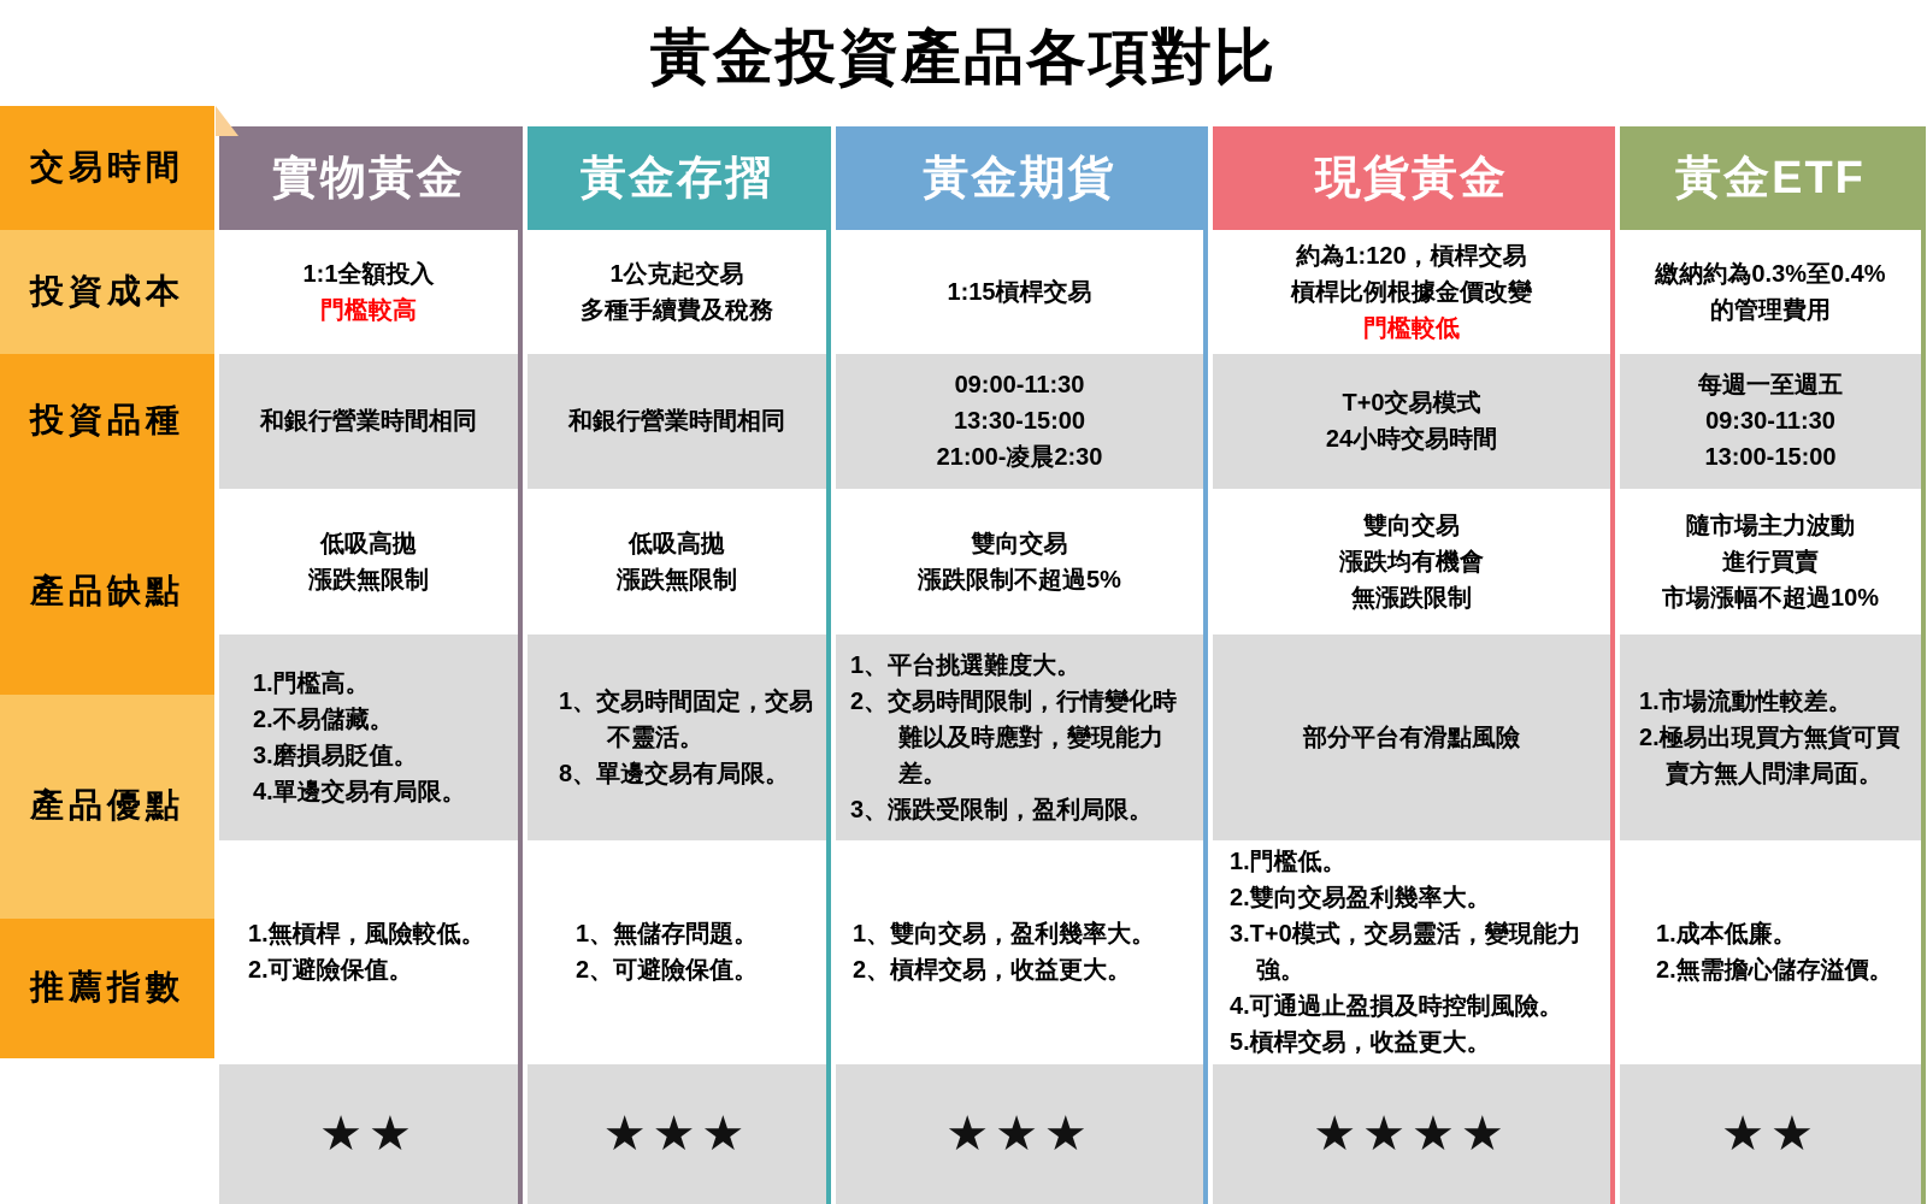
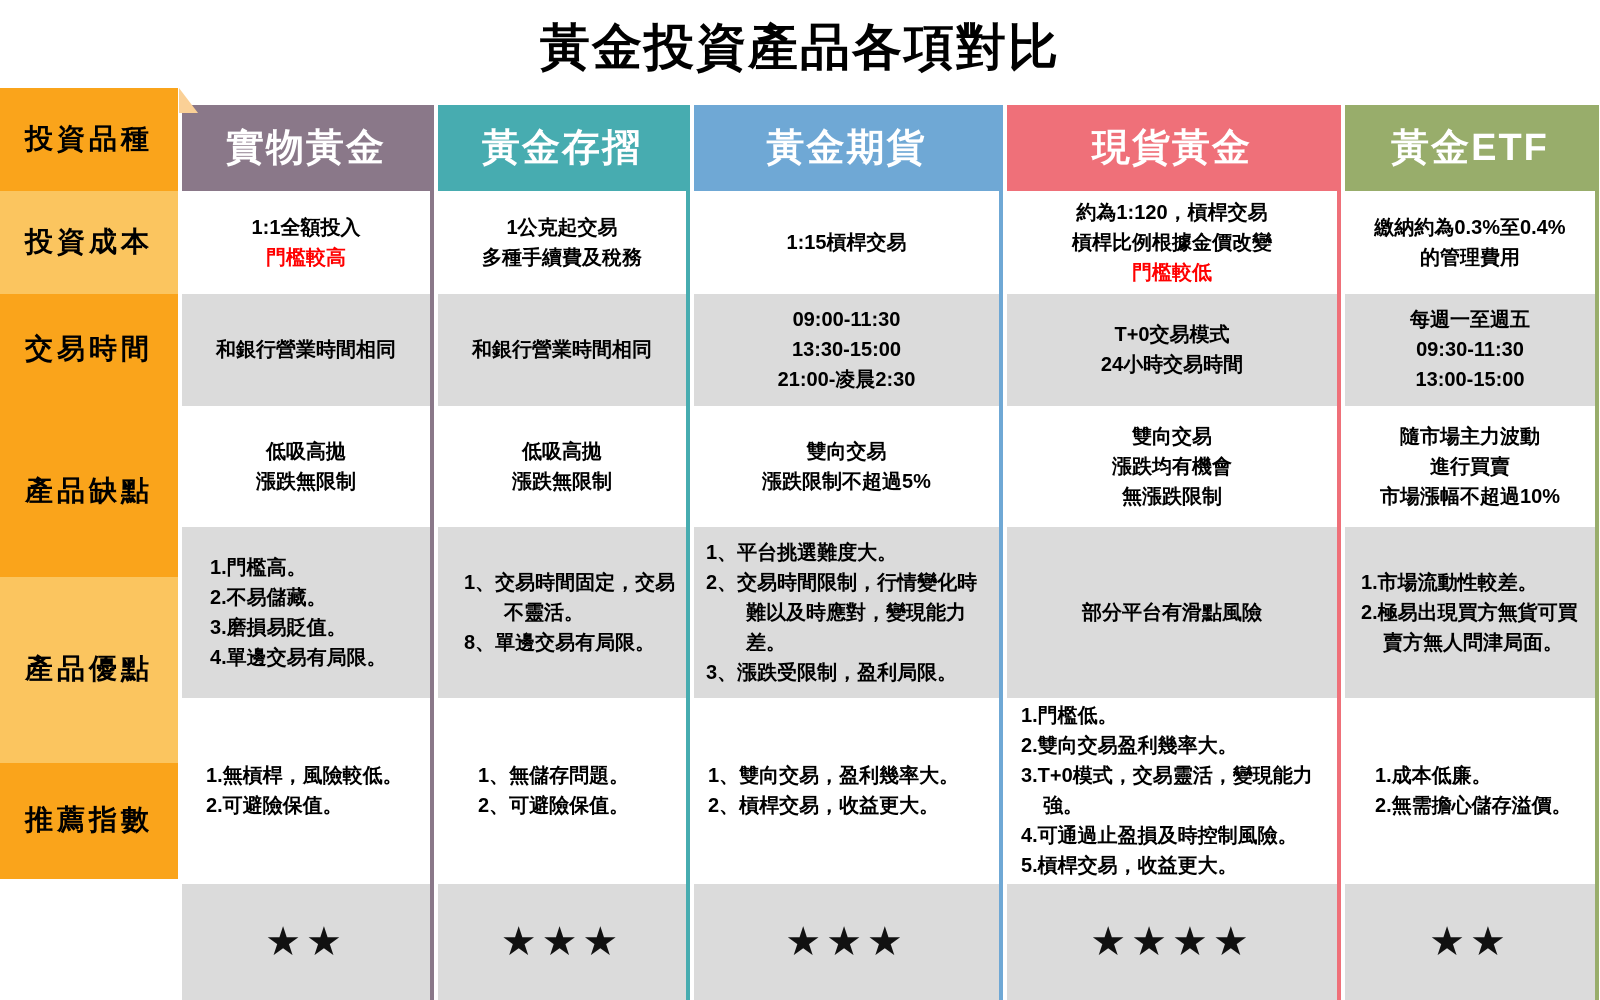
  黃金投資產品各項對比
- 交易時間
+ 投資品種
  投資成本
- 投資品種
+ 交易時間
  產品缺點
  產品優點
  推薦指數
  實物黃金
  1:1全額投入
  門檻較高
  和銀行營業時間相同
  低吸高拋
  漲跌無限制
  1.門檻高。
  2.不易儲藏。
  3.磨損易貶值。
  4.單邊交易有局限。
  1.無槓桿，風險較低。
  2.可避險保值。
  ★★
  黃金存摺
  1公克起交易
  多種手續費及稅務
  和銀行營業時間相同
  低吸高拋
  漲跌無限制
  1、交易時間固定，交易不靈活。
  8、單邊交易有局限。
  1、無儲存問題。
  2、可避險保值。
  ★★★
  黃金期貨
  1:15槓桿交易
  09:00-11:30
  13:30-15:00
  21:00-凌晨2:30
  雙向交易
  漲跌限制不超過5%
  1、平台挑選難度大。
  2、交易時間限制，行情變化時難以及時應對，變現能力差。
  3、漲跌受限制，盈利局限。
  1、雙向交易，盈利幾率大。
  2、槓桿交易，收益更大。
  ★★★
  現貨黃金
  約為1:120，槓桿交易
  槓桿比例根據金價改變
  門檻較低
  T+0交易模式
  24小時交易時間
  雙向交易
  漲跌均有機會
  無漲跌限制
  部分平台有滑點風險
  1.門檻低。
  2.雙向交易盈利幾率大。
  3.T+0模式，交易靈活，變現能力強。
  4.可通過止盈損及時控制風險。
  5.槓桿交易，收益更大。
  ★★★★
  黃金ETF
  繳納約為0.3%至0.4%
  的管理費用
  每週一至週五
  09:30-11:30
  13:00-15:00
  隨市場主力波動
  進行買賣
  市場漲幅不超過10%
  1.市場流動性較差。
  2.極易出現買方無貨可買賣方無人問津局面。
  1.成本低廉。
  2.無需擔心儲存溢價。
  ★★
